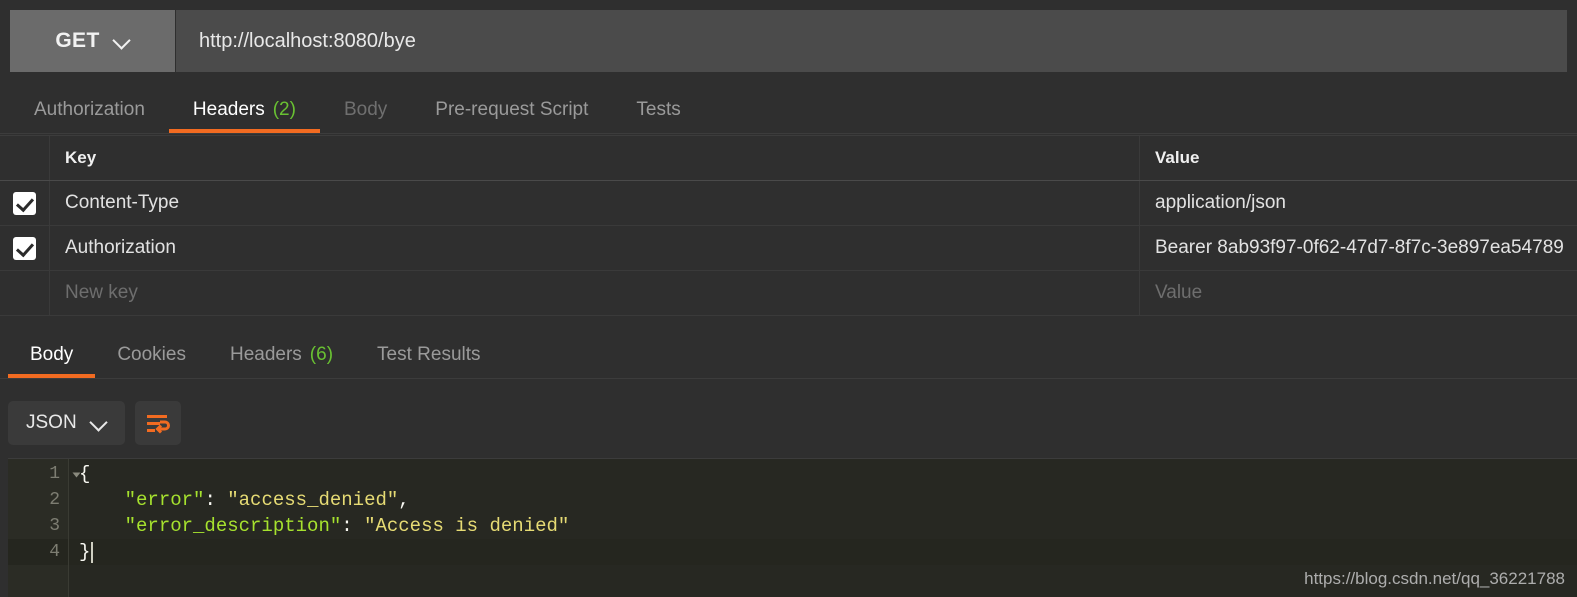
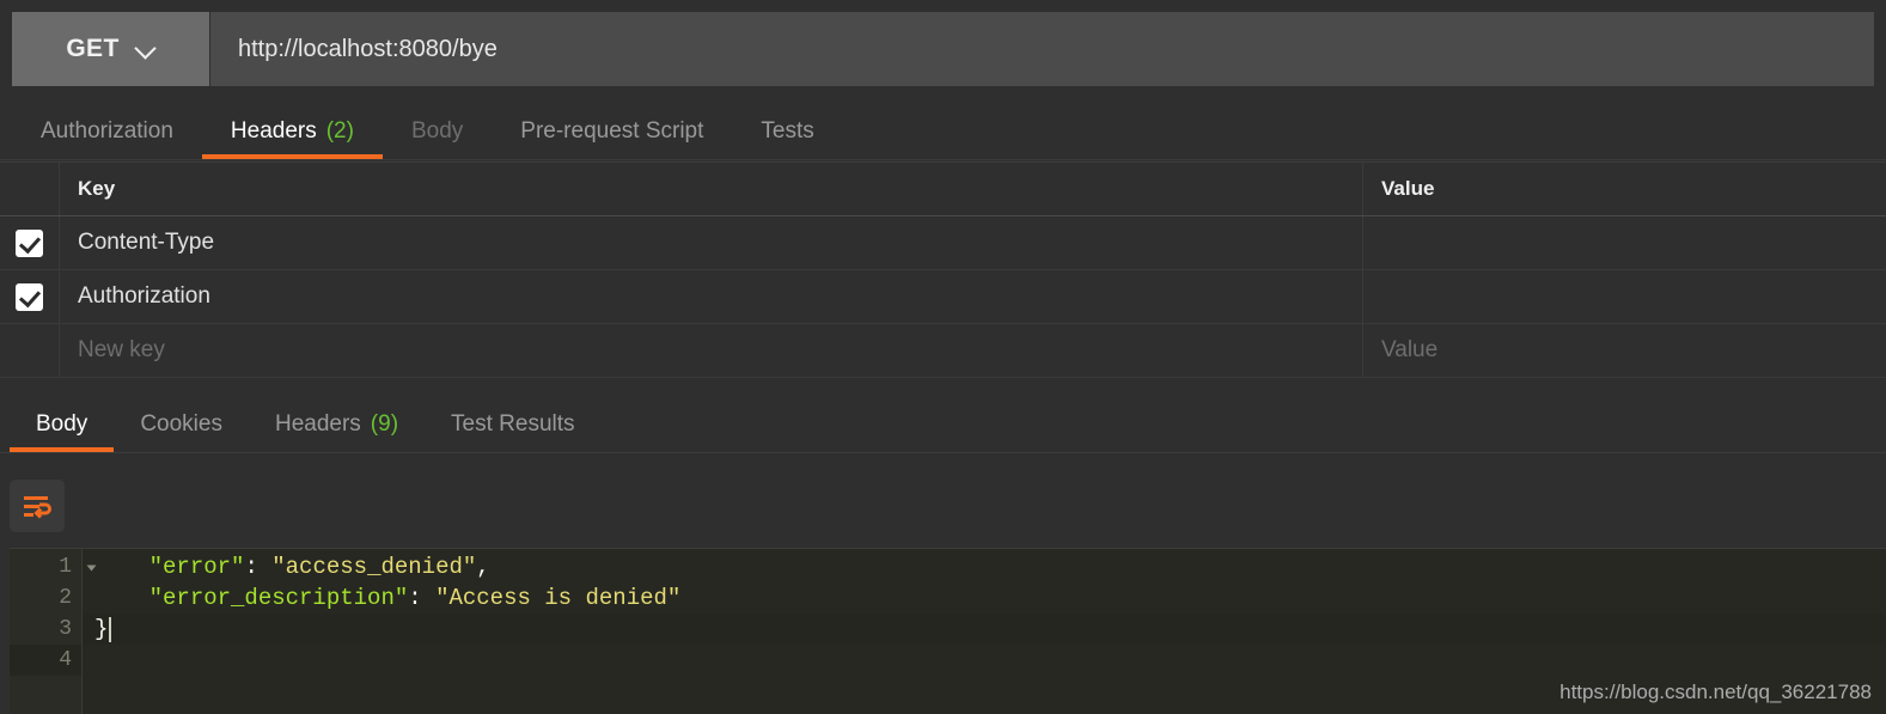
  GET
  http://localhost:8080/bye
  Authorization
  Headers
  (2)
  Body
  Pre-request Script
  Tests
  Key
  Value
  Content-Type
- application/json
  Authorization
- Bearer 8ab93f97-0f62-47d7-8f7c-3e897ea54789
  New key
  Value
  Body
  Cookies
  Headers
- (6)
+ (9)
  Test Results
- JSON
  1
  2
  3
  4
- {
  "error"
  :
  "access_denied"
  ,
  "error_description"
  :
  "Access is denied"
  }
  https://blog.csdn.net/qq_36221788
